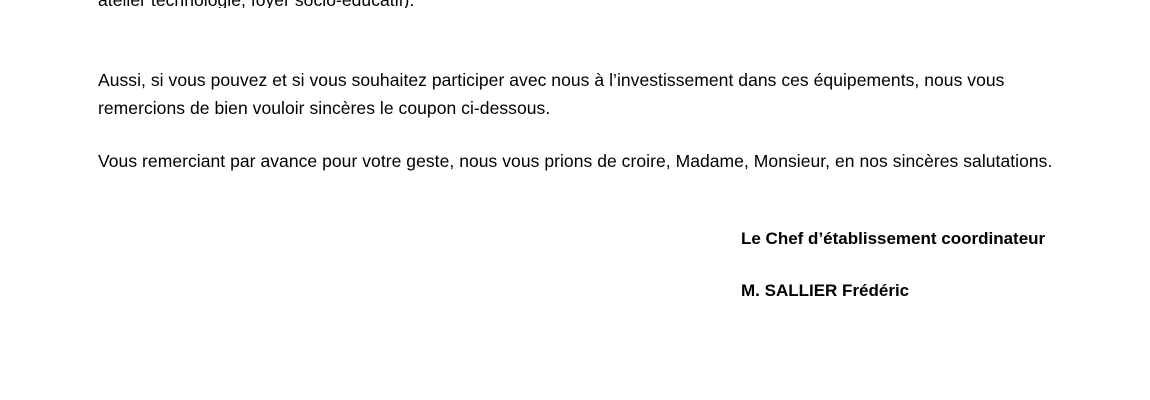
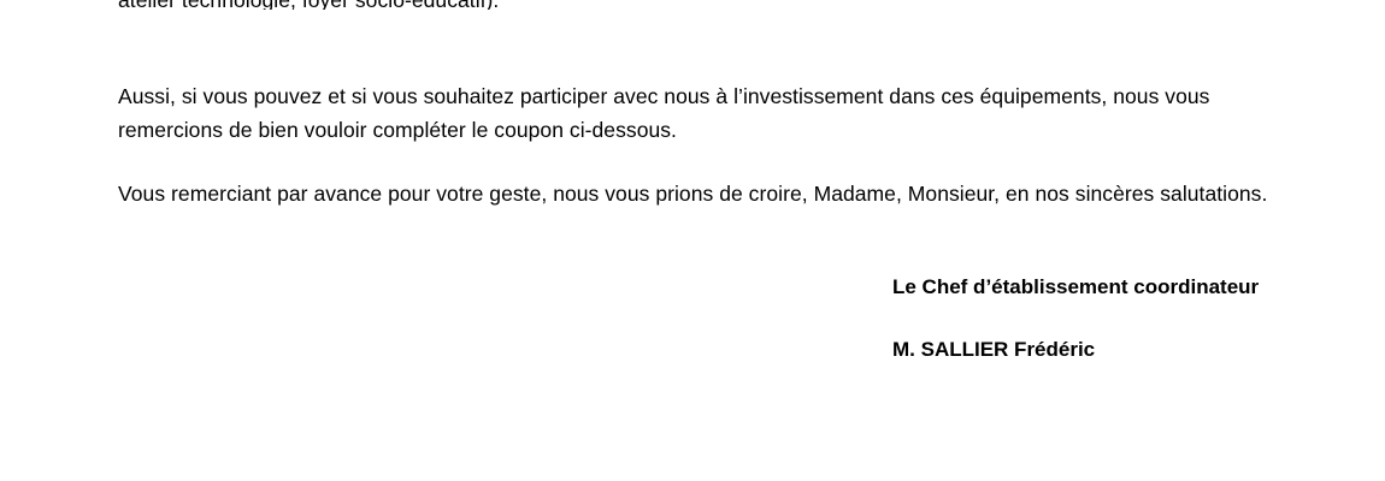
  atelier technologie, foyer socio-éducatif).
- Aussi, si vous pouvez et si vous souhaitez participer avec nous à l’investissement dans ces équipements, nous vous remercions de bien vouloir sincères le coupon ci-dessous.
+ Aussi, si vous pouvez et si vous souhaitez participer avec nous à l’investissement dans ces équipements, nous vous remercions de bien vouloir compléter le coupon ci-dessous.
  Vous remerciant par avance pour votre geste, nous vous prions de croire, Madame, Monsieur, en nos sincères salutations.
  Le Chef d’établissement coordinateur
  M. SALLIER Frédéric
